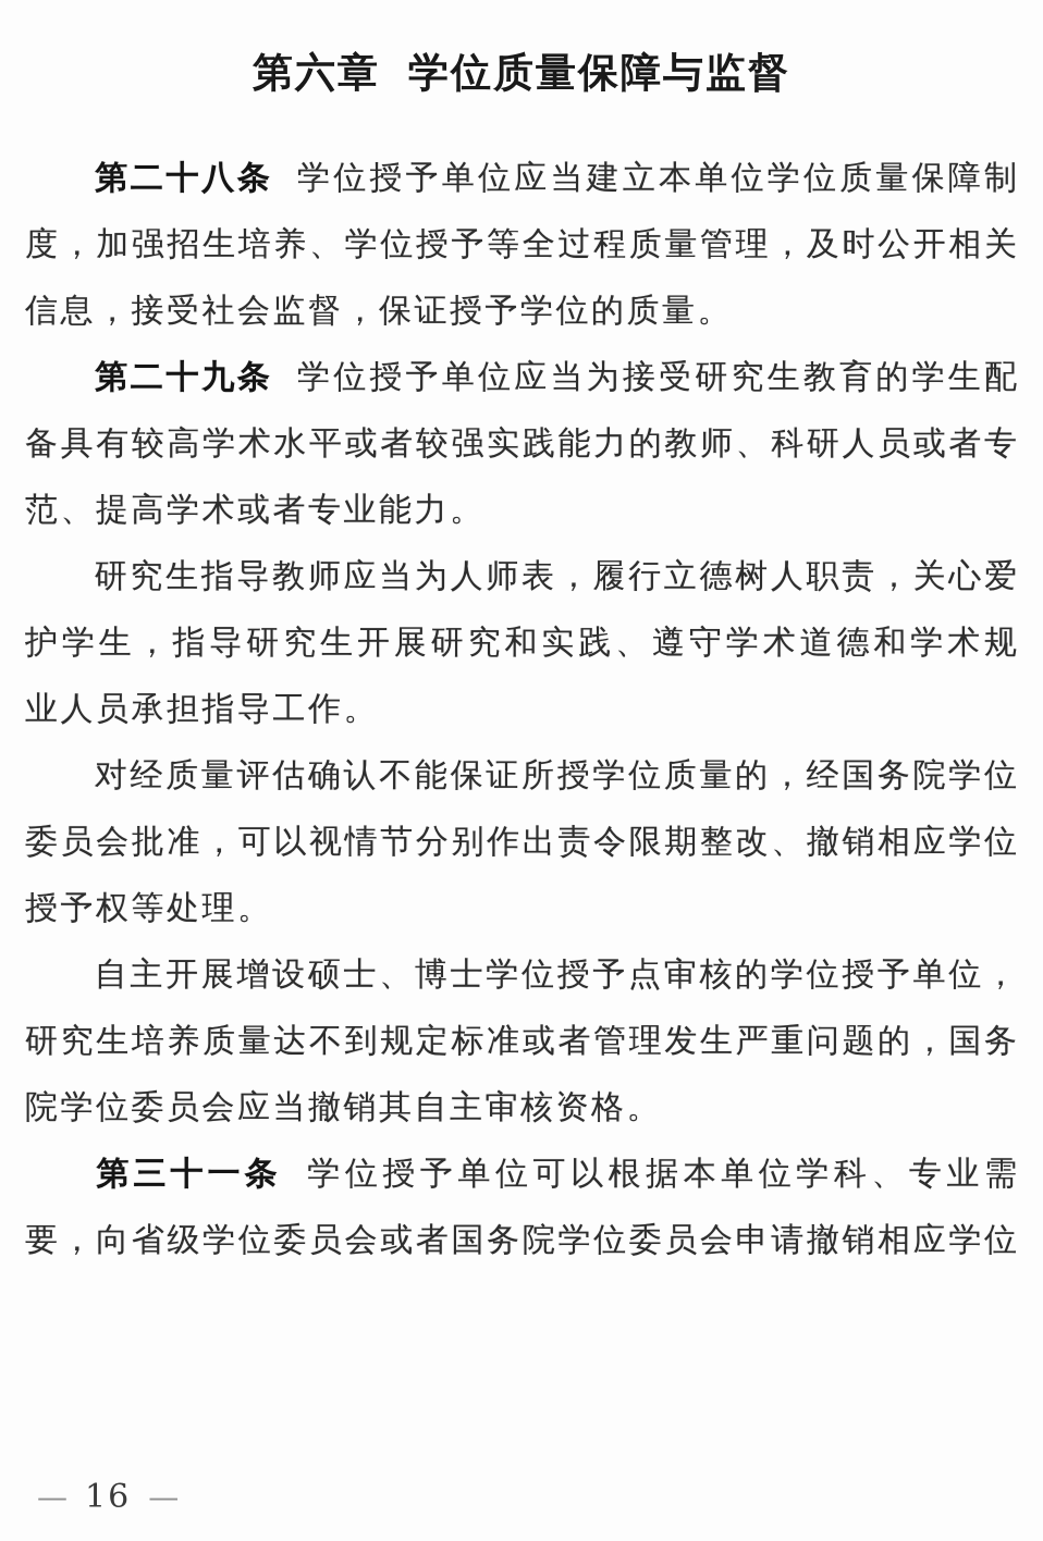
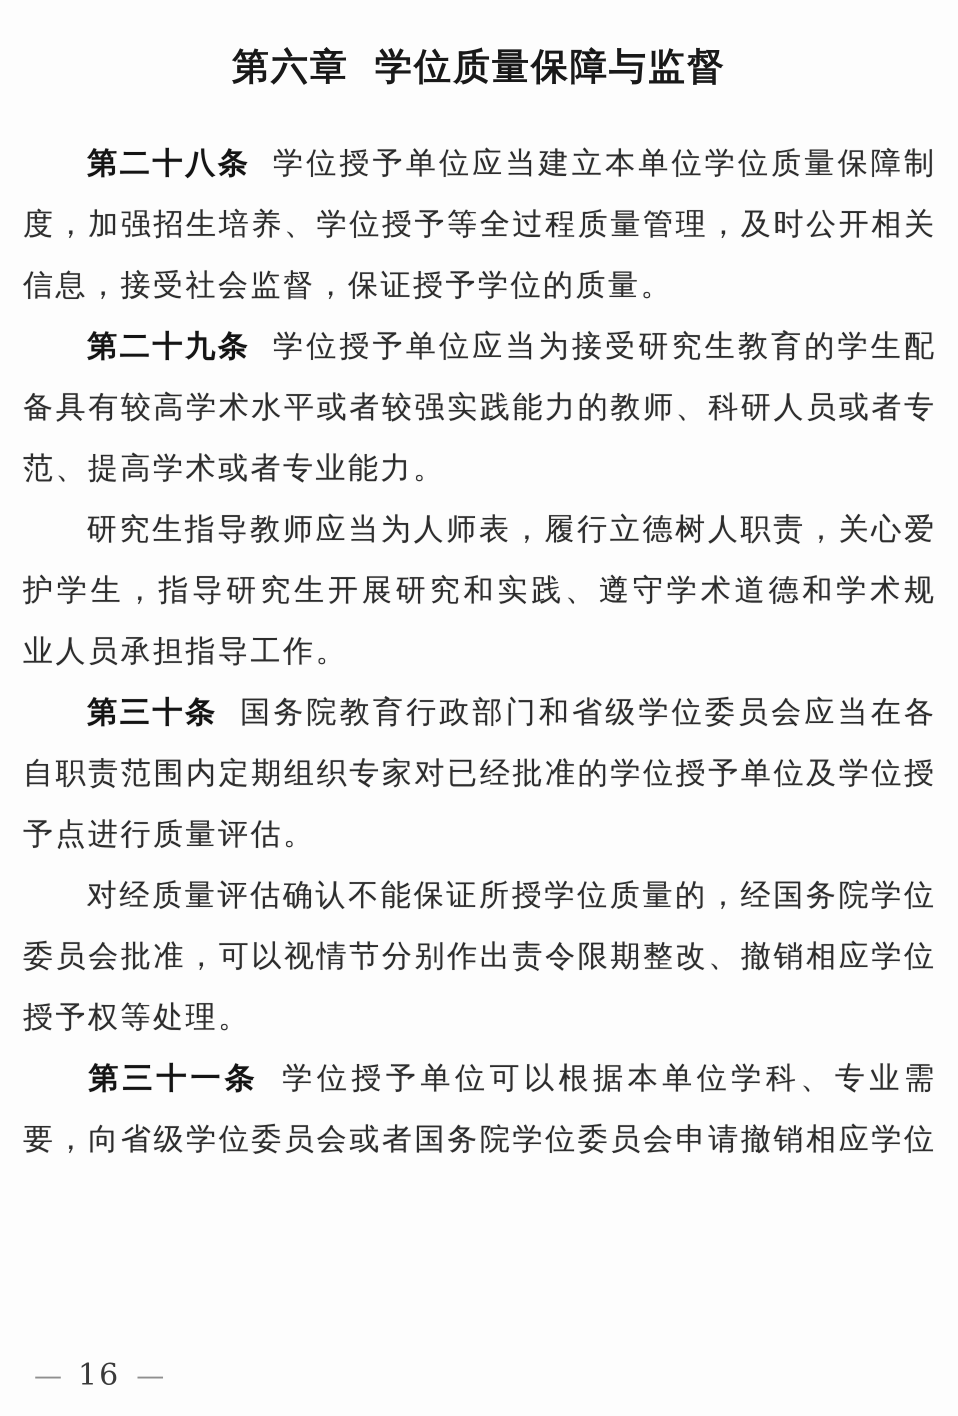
  第六章 学位质量保障与监督
  第二十八条 学位授予单位应当建立本单位学位质量保障制
  度，加强招生培养、学位授予等全过程质量管理，及时公开相关
  信息，接受社会监督，保证授予学位的质量。
  第二十九条 学位授予单位应当为接受研究生教育的学生配
  备具有较高学术水平或者较强实践能力的教师、科研人员或者专
  范、提高学术或者专业能力。
  研究生指导教师应当为人师表，履行立德树人职责，关心爱
  护学生，指导研究生开展研究和实践、遵守学术道德和学术规
  业人员承担指导工作。
+ 第三十条 国务院教育行政部门和省级学位委员会应当在各
+ 自职责范围内定期组织专家对已经批准的学位授予单位及学位授
+ 予点进行质量评估。
  对经质量评估确认不能保证所授学位质量的，经国务院学位
  委员会批准，可以视情节分别作出责令限期整改、撤销相应学位
  授予权等处理。
- 自主开展增设硕士、博士学位授予点审核的学位授予单位，
- 研究生培养质量达不到规定标准或者管理发生严重问题的，国务
- 院学位委员会应当撤销其自主审核资格。
  第三十一条 学位授予单位可以根据本单位学科、专业需
  要，向省级学位委员会或者国务院学位委员会申请撤销相应学位
  — 16 —
